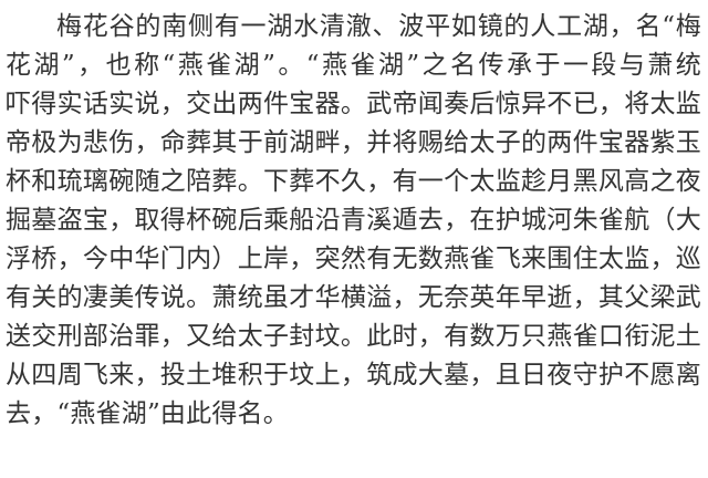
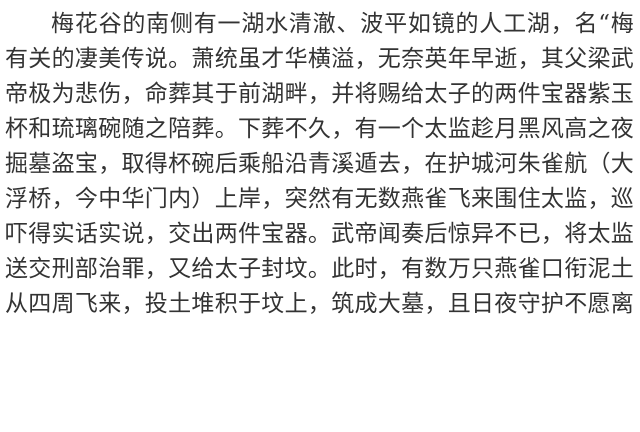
  梅花谷的南侧有一湖水清澈、波平如镜的人工湖，名“梅
- 花湖”，也称“燕雀湖”。“燕雀湖”之名传承于一段与萧统
- 吓得实话实说，交出两件宝器。武帝闻奏后惊异不已，将太监
+ 有关的凄美传说。萧统虽才华横溢，无奈英年早逝，其父梁武
  帝极为悲伤，命葬其于前湖畔，并将赐给太子的两件宝器紫玉
  杯和琉璃碗随之陪葬。下葬不久，有一个太监趁月黑风高之夜
  掘墓盗宝，取得杯碗后乘船沿青溪遁去，在护城河朱雀航（大
  浮桥，今中华门内）上岸，突然有无数燕雀飞来围住太监，巡
- 有关的凄美传说。萧统虽才华横溢，无奈英年早逝，其父梁武
+ 吓得实话实说，交出两件宝器。武帝闻奏后惊异不已，将太监
  送交刑部治罪，又给太子封坟。此时，有数万只燕雀口衔泥土
  从四周飞来，投土堆积于坟上，筑成大墓，且日夜守护不愿离
- 去，“燕雀湖”由此得名。
